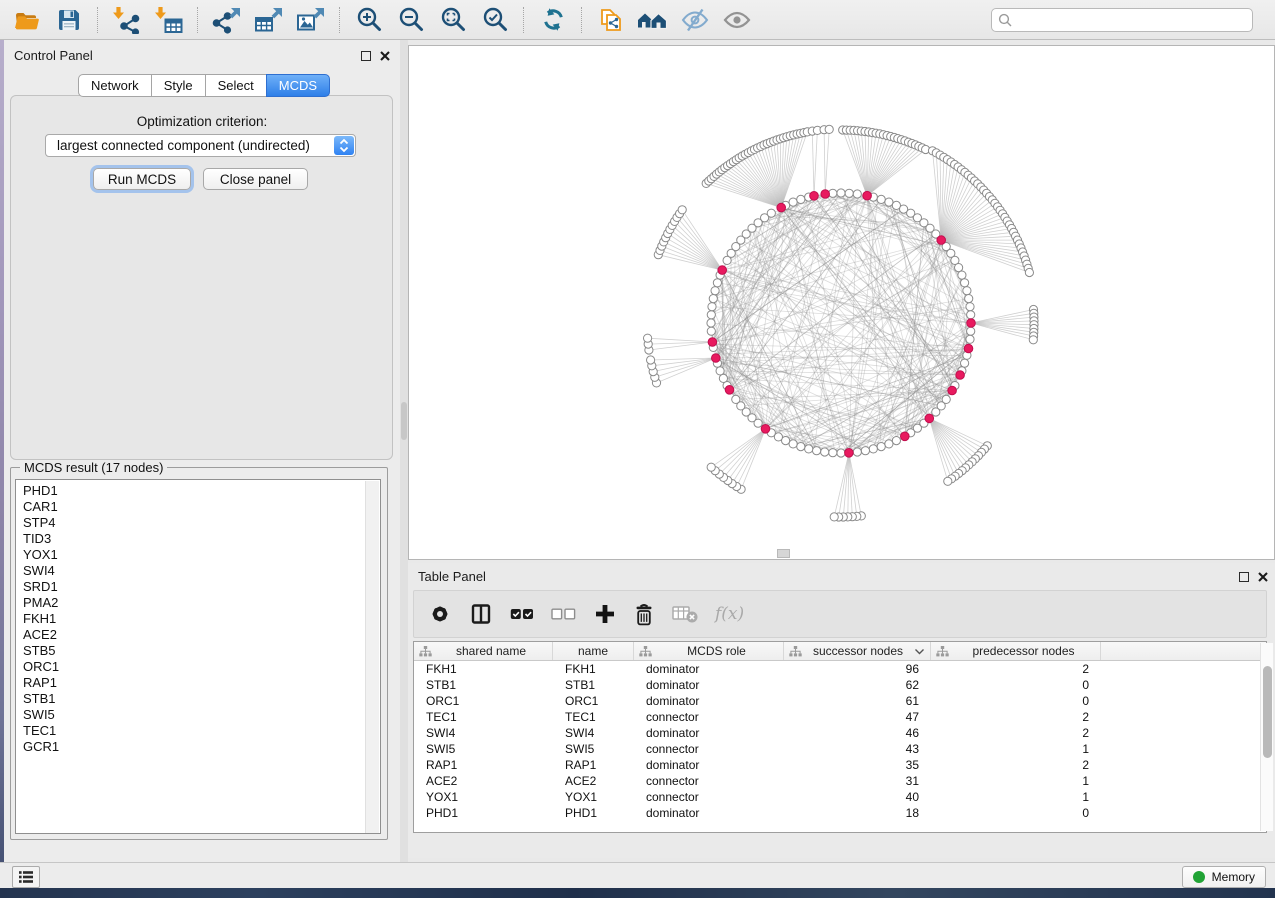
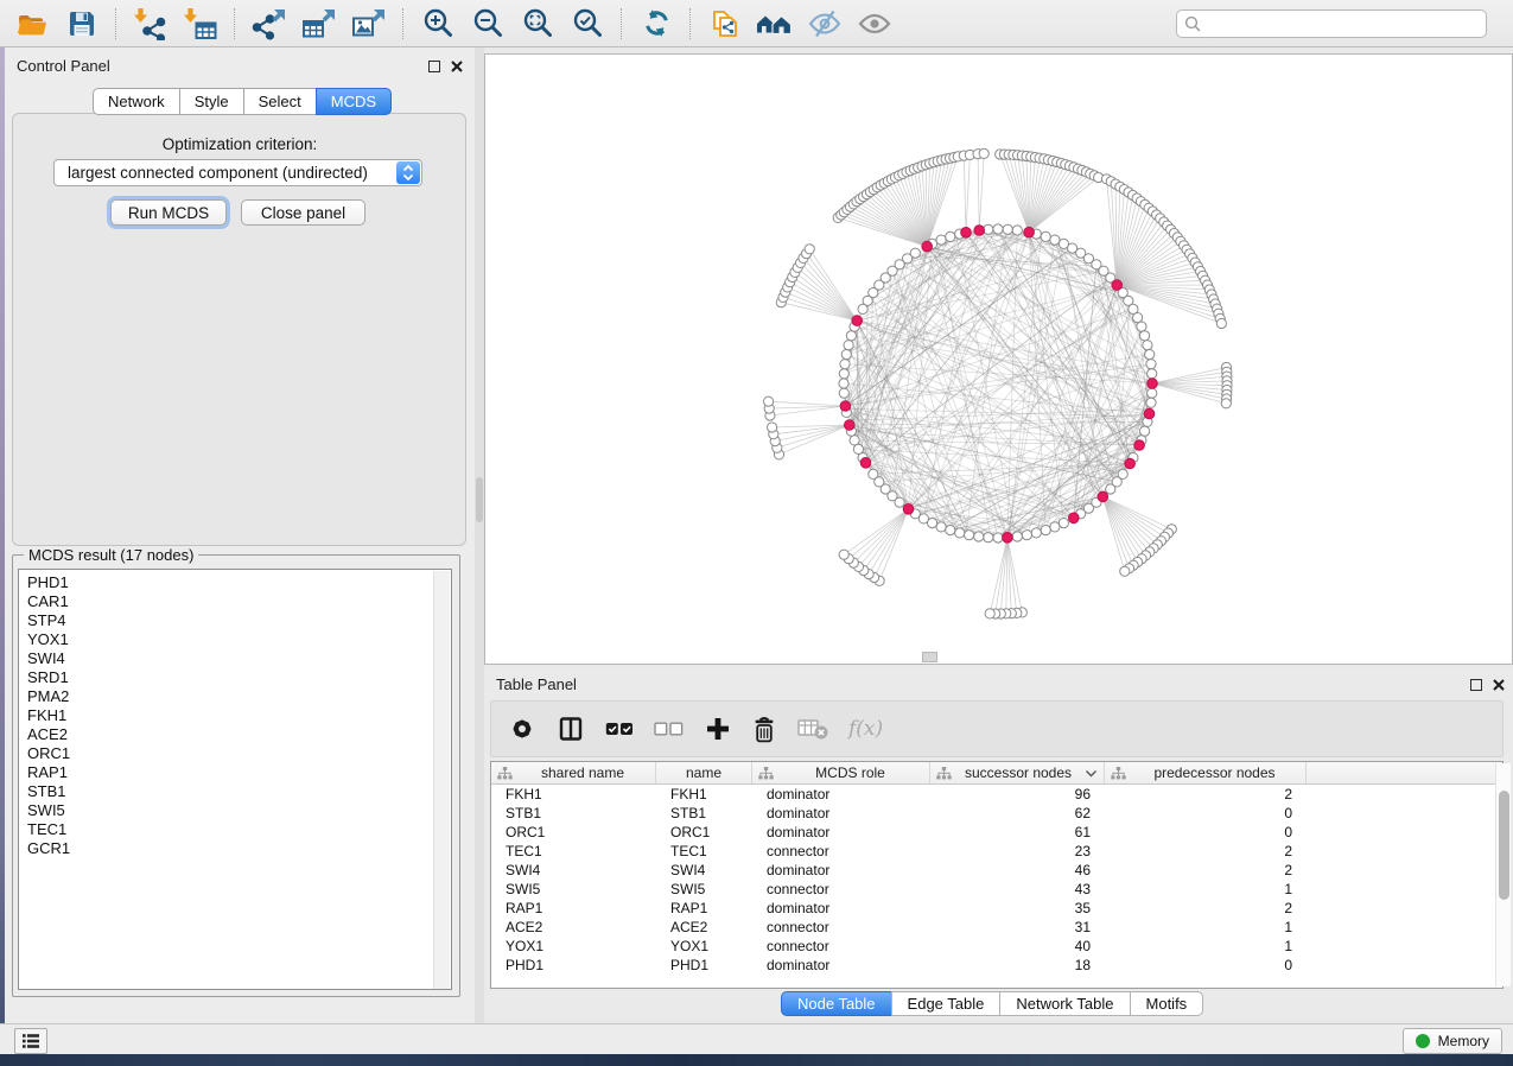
  Control Panel
  Network
  Style
  Select
  MCDS
  Optimization criterion:
  largest connected component (undirected)
  Run MCDS
  Close panel
  MCDS result (17 nodes)
  PHD1
  CAR1
  STP4
- TID3
  YOX1
  SWI4
  SRD1
  PMA2
  FKH1
  ACE2
- STB5
  ORC1
  RAP1
  STB1
  SWI5
  TEC1
  GCR1
  Table Panel
  f(x)
  shared name
  name
  MCDS role
  successor nodes
  predecessor nodes
  FKH1
  FKH1
  dominator
  96
  2
  STB1
  STB1
  dominator
  62
  0
  ORC1
  ORC1
  dominator
  61
  0
  TEC1
  TEC1
  connector
- 47
+ 23
  2
  SWI4
  SWI4
  dominator
  46
  2
  SWI5
  SWI5
  connector
  43
  1
  RAP1
  RAP1
  dominator
  35
  2
  ACE2
  ACE2
  connector
  31
  1
  YOX1
  YOX1
  connector
  40
  1
  PHD1
  PHD1
  dominator
  18
  0
+ Node Table
+ Edge Table
+ Network Table
+ Motifs
  Memory
